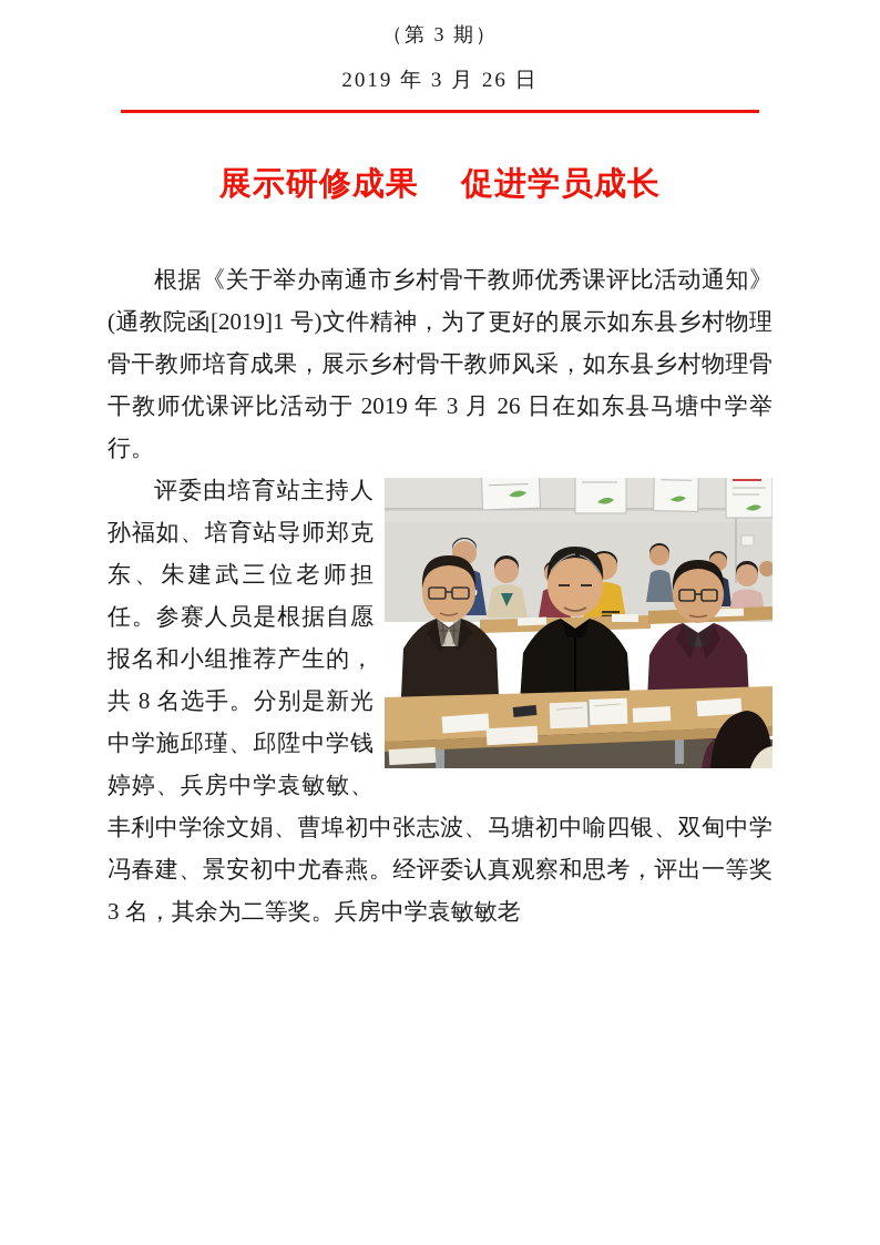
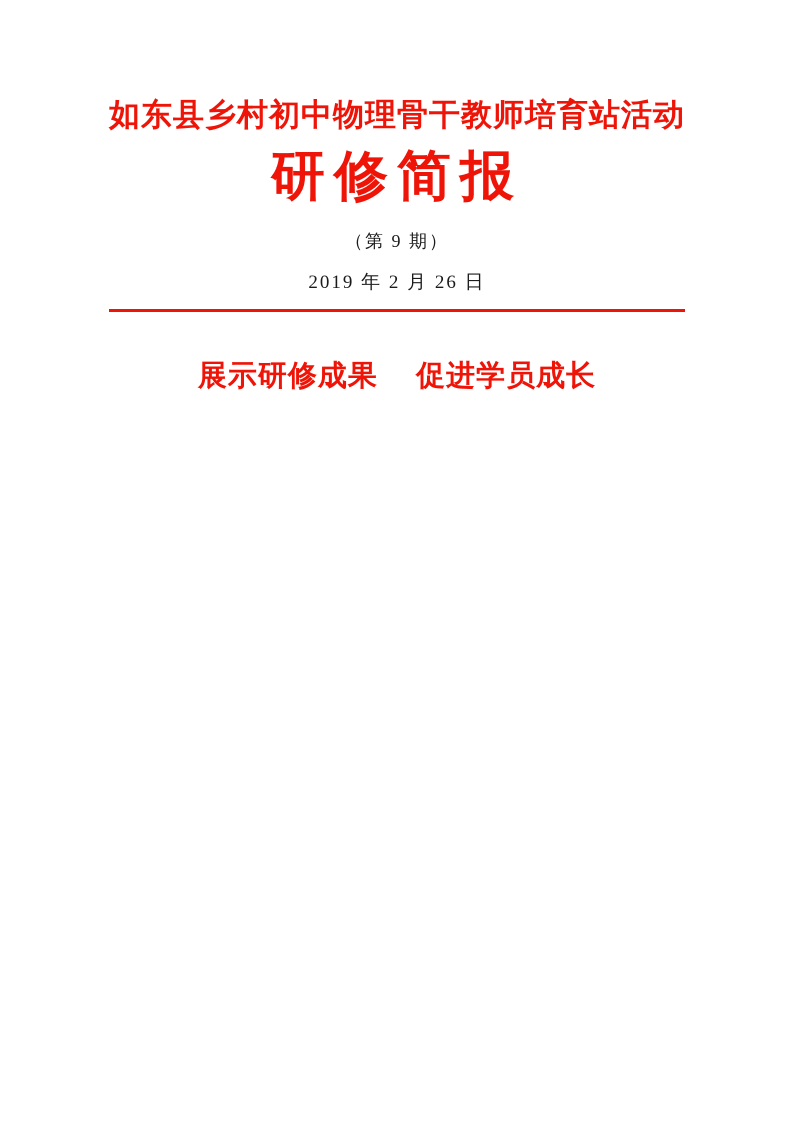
+ 如东县乡村初中物理骨干教师培育站活动
+ 研修简报
- （第 3 期）
+ （第 9 期）
- 2019 年 3 月 26 日
+ 2019 年 2 月 26 日
  展示研修成果 促进学员成长
- 根据《关于举办南通市乡村骨干教师优秀课评比活动通知》(通教院函[2019]1 号)文件精神，为了更好的展示如东县乡村物理骨干教师培育成果，展示乡村骨干教师风采，如东县乡村物理骨干教师优课评比活动于 2019 年 3 月 26 日在如东县马塘中学举行。
- 评委由培育站主持人孙福如、培育站导师郑克东、朱建武三位老师担任。参赛人员是根据自愿报名和小组推荐产生的，共 8 名选手。分别是新光中学施邱瑾、邱陞中学钱婷婷、兵房中学袁敏敏、丰利中学徐文娟、曹埠初中张志波、马塘初中喻四银、双甸中学冯春建、景安初中尤春燕。经评委认真观察和思考，评出一等奖 3 名，其余为二等奖。兵房中学袁敏敏老
